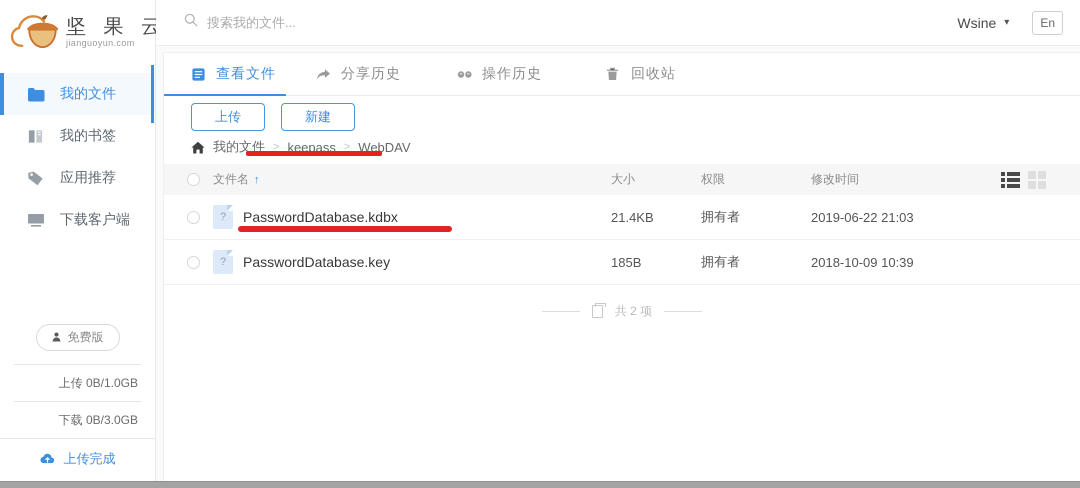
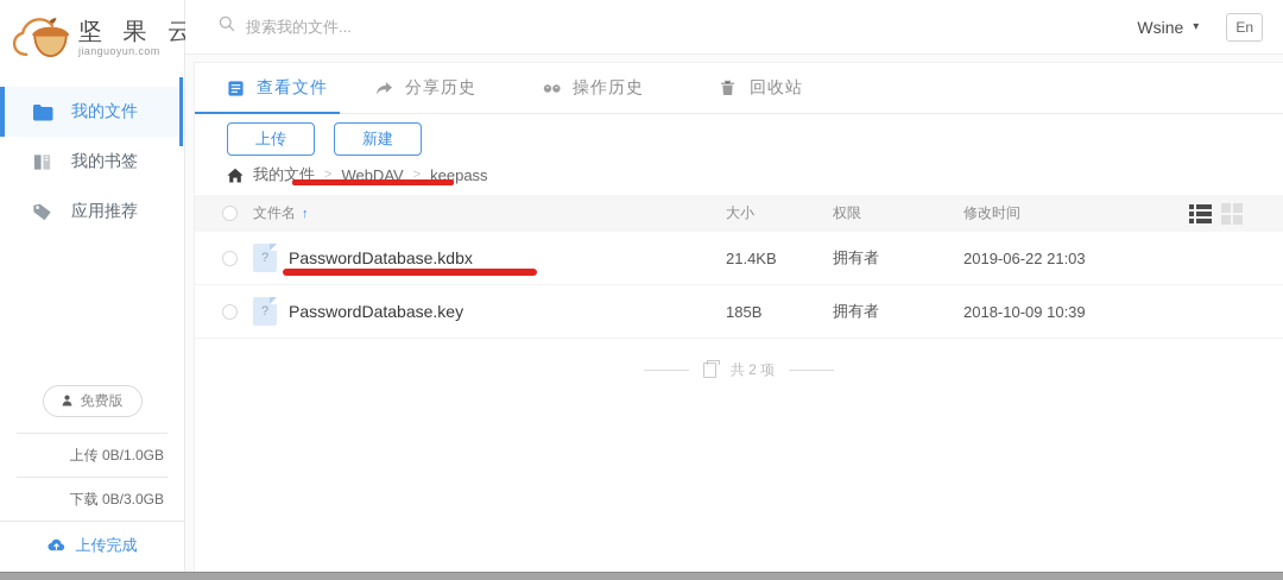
  坚 果 云
  jianguoyun.com
  我的文件
  我的书签
  应用推荐
- 下载客户端
  免费版
  上传 0B/1.0GB
  下载 0B/3.0GB
  上传完成
  搜索我的文件...
  Wsine
  ▾
  En
  查看文件
  分享历史
  操作历史
  回收站
  上传
  新建
  我的文件
  >
- keepass
+ WebDAV
  >
- WebDAV
+ keepass
  文件名
  ↑
  大小
  权限
  修改时间
  ?
  PasswordDatabase.kdbx
  21.4KB
  拥有者
  2019-06-22 21:03
  ?
  PasswordDatabase.key
  185B
  拥有者
  2018-10-09 10:39
  共 2 项
